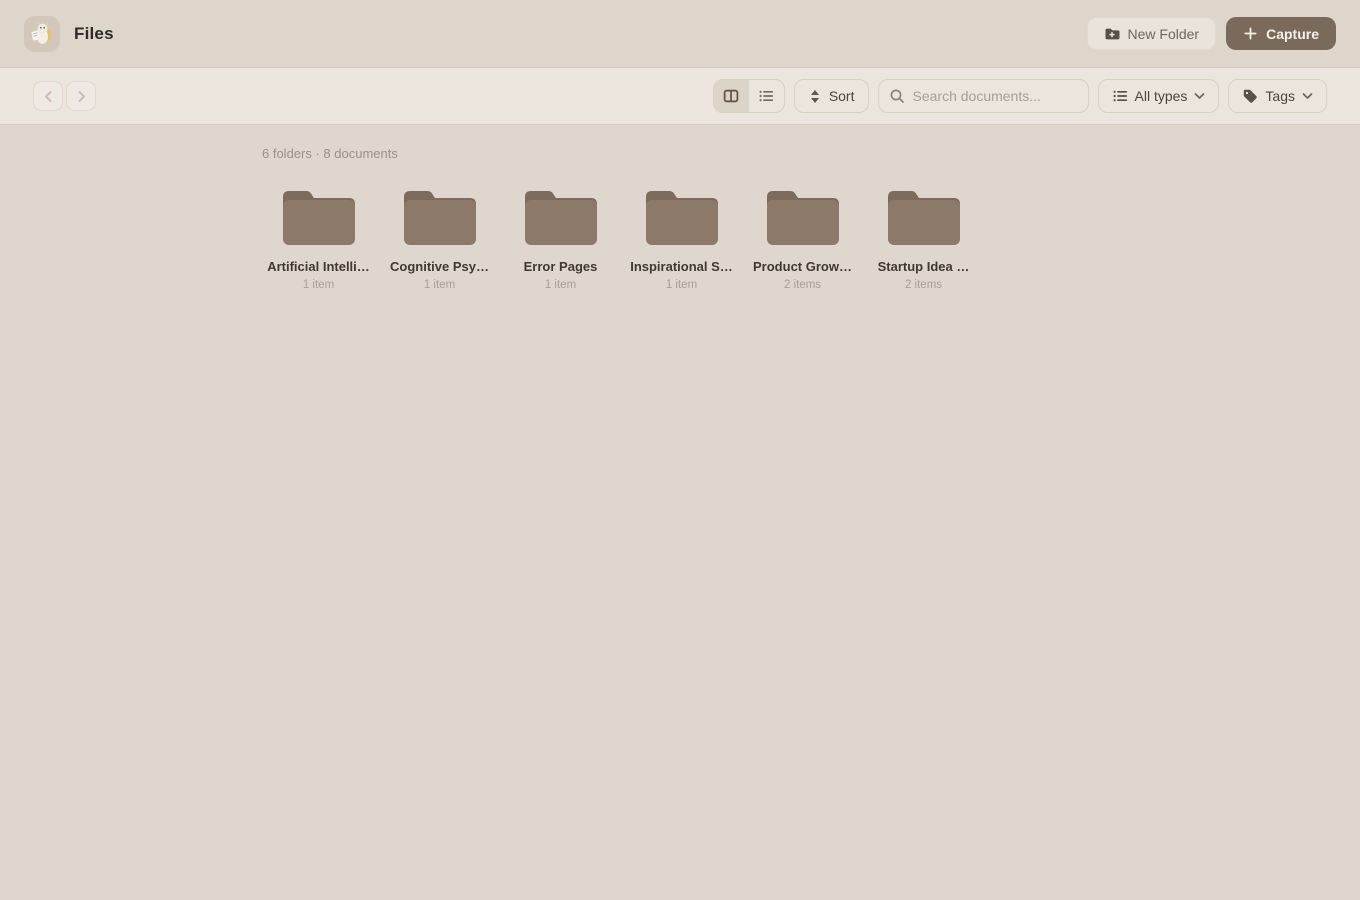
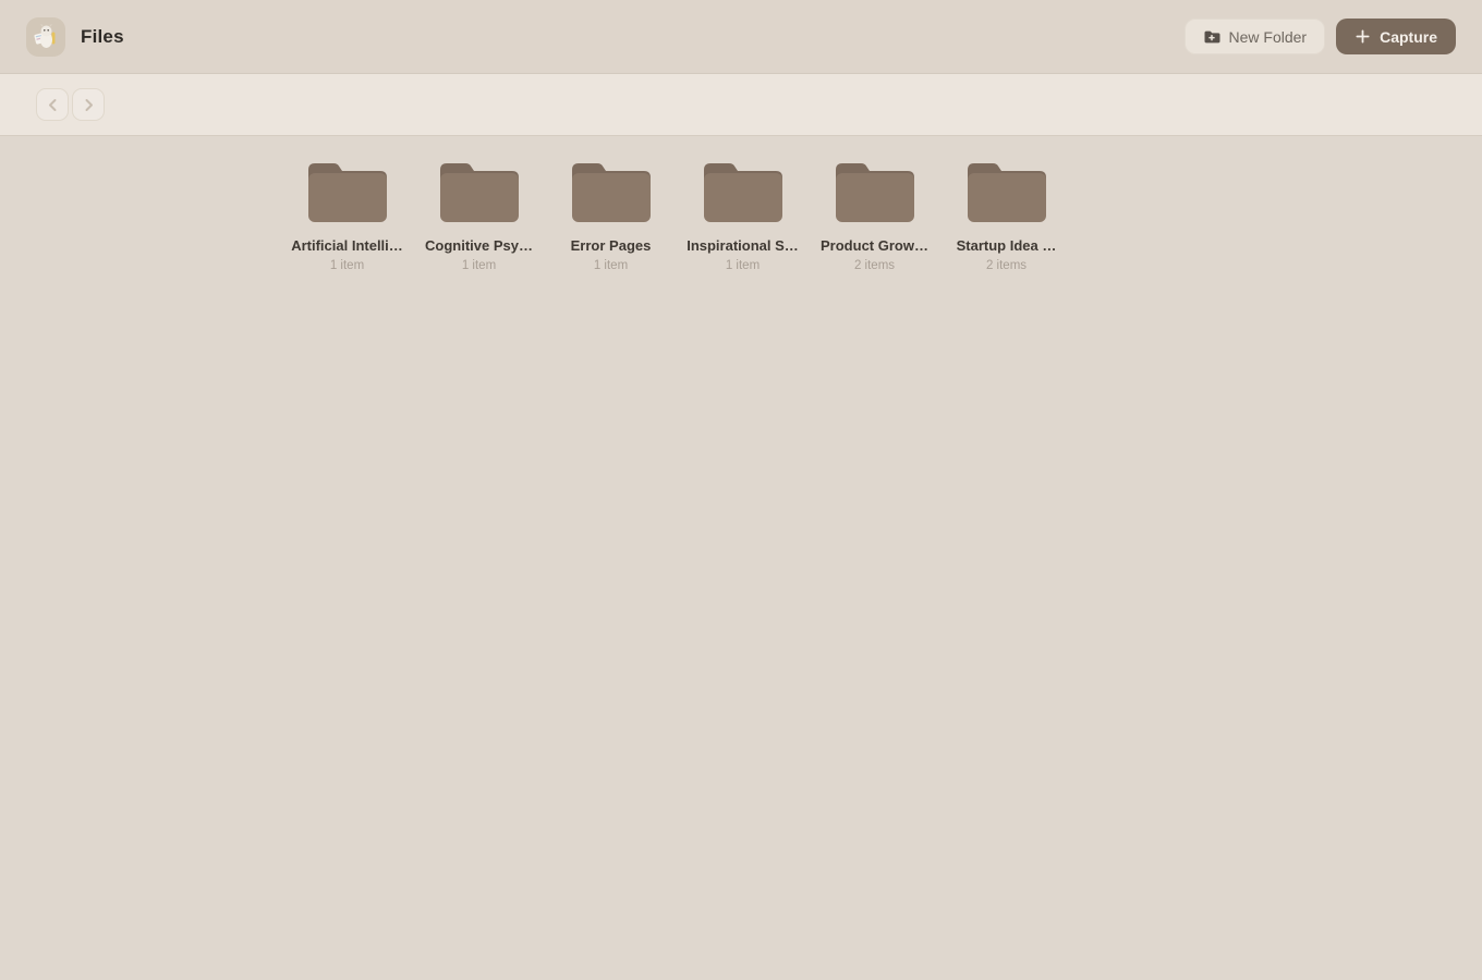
  Files
  New Folder
  Capture
- Sort
- Search documents...
- All types
- Tags
- 6 folders · 8 documents
  Artificial Intelli…
  1 item
  Cognitive Psy…
  1 item
  Error Pages
  1 item
  Inspirational S…
  1 item
  Product Grow…
  2 items
  Startup Idea …
  2 items
